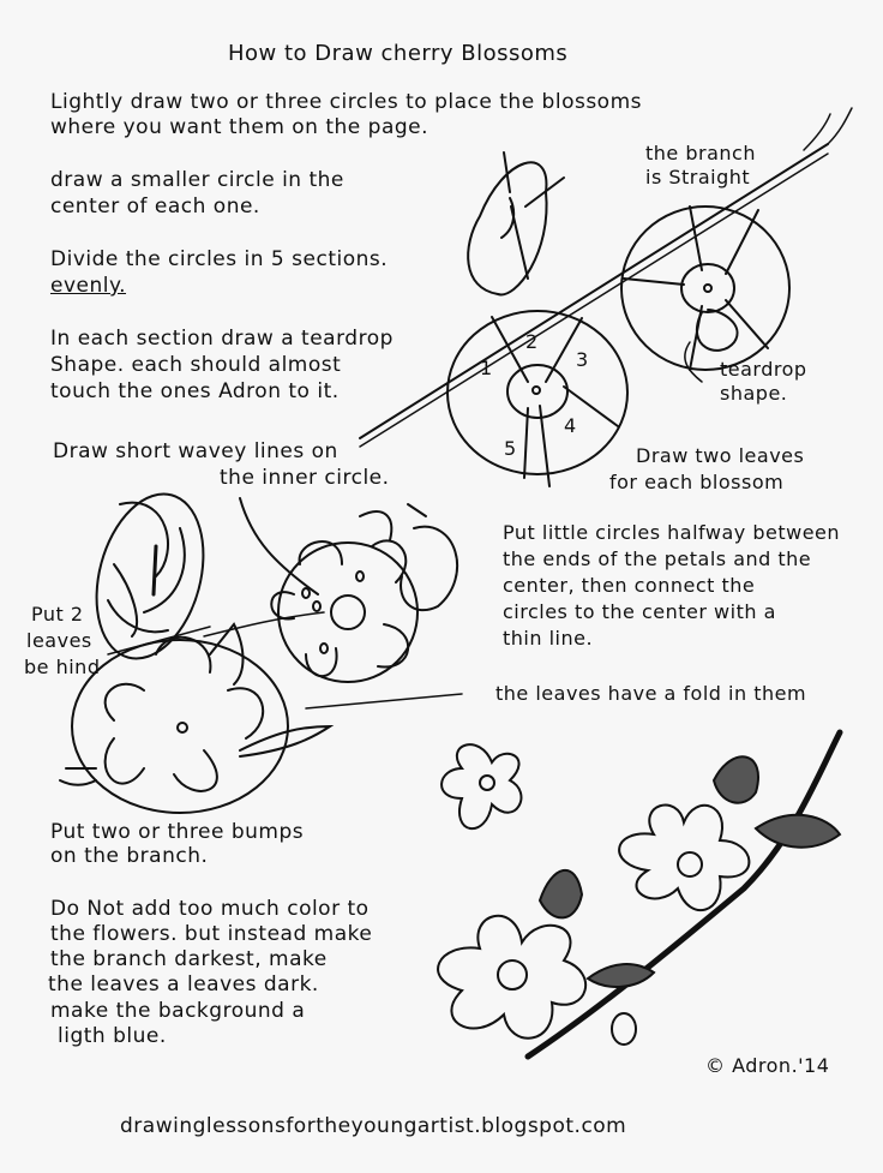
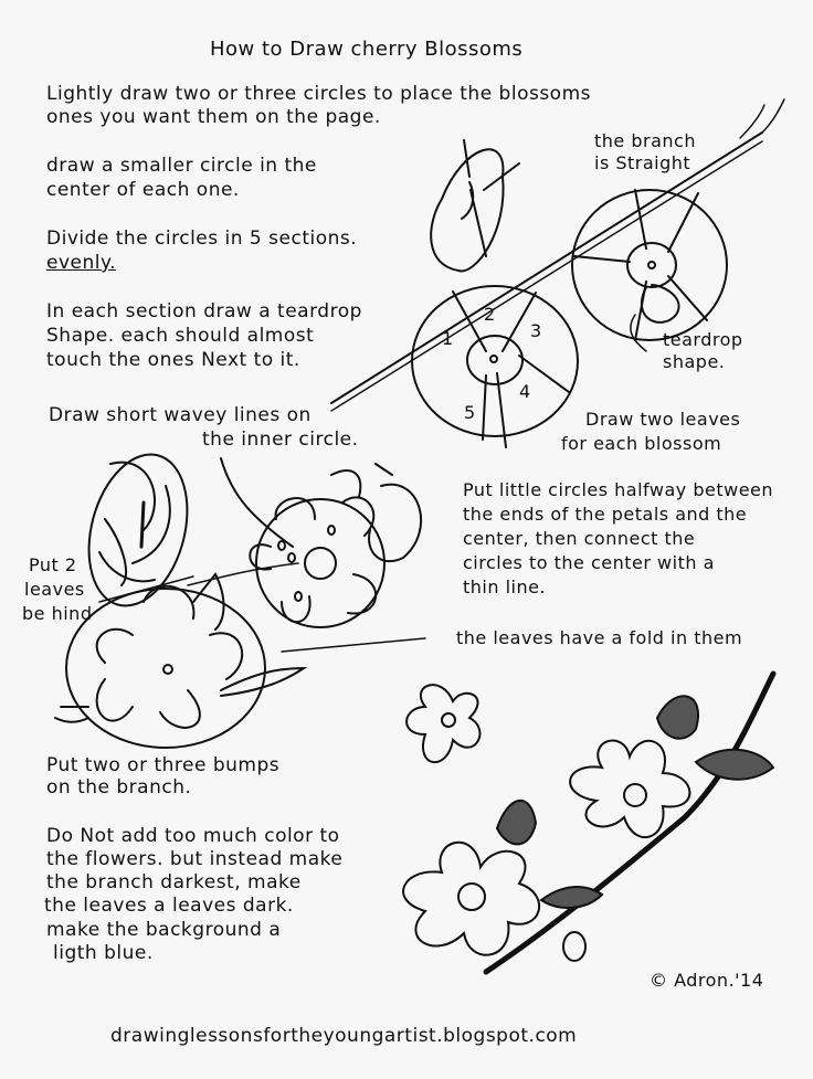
  How to Draw cherry Blossoms
  Lightly draw two or three circles to place the blossoms
- where you want them on the page.
+ ones you want them on the page.
  draw a smaller circle in the
  center of each one.
  Divide the circles in 5 sections.
  evenly.
  In each section draw a teardrop
  Shape. each should almost
- touch the ones Adron to it.
+ touch the ones Next to it.
  Draw short wavey lines on
  the inner circle.
  Put little circles halfway between
  the ends of the petals and the
  center, then connect the
  circles to the center with a
  thin line.
  the leaves have a fold in them
  the branch
  is Straight
  teardrop
  shape.
  Draw two leaves
  for each blossom
  1
  2
  3
  4
  5
  Put 2
  leaves
  be hind
  Put two or three bumps
  on the branch.
  Do Not add too much color to
  the flowers. but instead make
  the branch darkest, make
  the leaves a leaves dark.
  make the background a
  ligth blue.
  © Adron.'14
  drawinglessonsfortheyoungartist.blogspot.com
